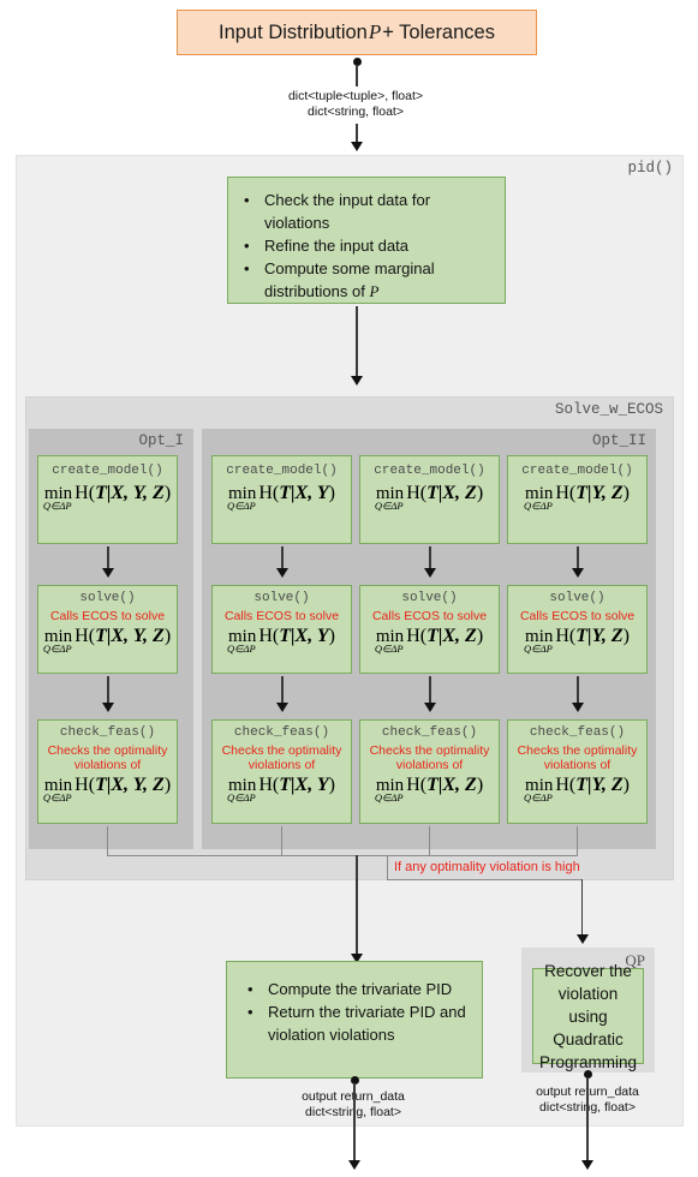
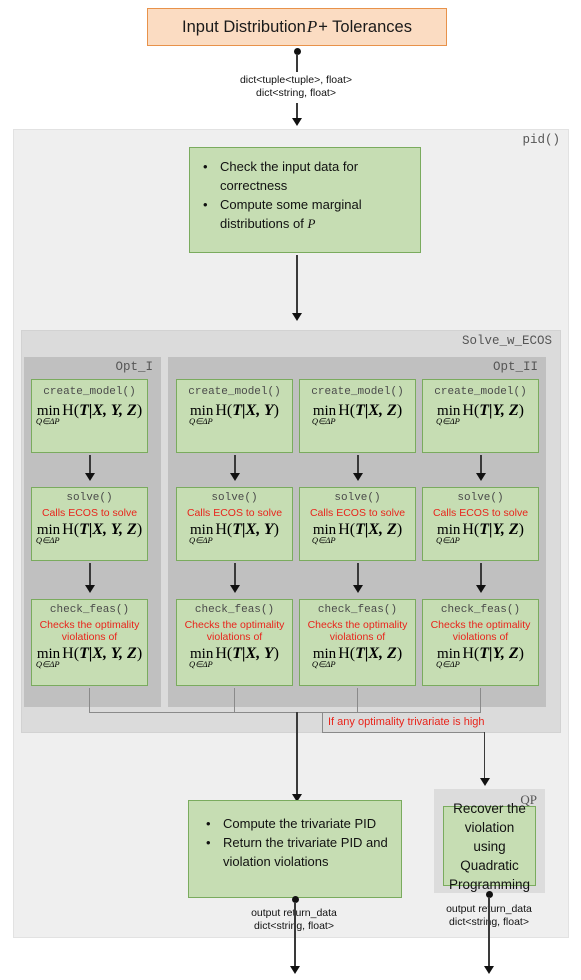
  Input Distribution
  P
  + Tolerances
  dict<tuple<tuple>, float>
  dict<string, float>
  pid()
- Check the input data for violations
+ Check the input data for correctness
- Refine the input data
  Compute some marginal distributions of P
  Solve_w_ECOS
  Opt_I
  Opt_II
  create_model()
  min
  Q∈ΔP
  H(T|X, Y, Z)
  solve()
  Calls ECOS to solve
  min
  Q∈ΔP
  H(T|X, Y, Z)
  check_feas()
  Checks the optimality violations of
  min
  Q∈ΔP
  H(T|X, Y, Z)
  create_model()
  min
  Q∈ΔP
  H(T|X, Y)
  solve()
  Calls ECOS to solve
  min
  Q∈ΔP
  H(T|X, Y)
  check_feas()
  Checks the optimality violations of
  min
  Q∈ΔP
  H(T|X, Y)
  create_model()
  min
  Q∈ΔP
  H(T|X, Z)
  solve()
  Calls ECOS to solve
  min
  Q∈ΔP
  H(T|X, Z)
  check_feas()
  Checks the optimality violations of
  min
  Q∈ΔP
  H(T|X, Z)
  create_model()
  min
  Q∈ΔP
  H(T|Y, Z)
  solve()
  Calls ECOS to solve
  min
  Q∈ΔP
  H(T|Y, Z)
  check_feas()
  Checks the optimality violations of
  min
  Q∈ΔP
  H(T|Y, Z)
- If any optimality violation is high
+ If any optimality trivariate is high
  Compute the trivariate PID
  Return the trivariate PID and violation violations
  output reurn_data
  dict<strig, float>
  QP
  Recover the violation using Quadratic Programming
  output reurn_data
  dict<strig, float>
